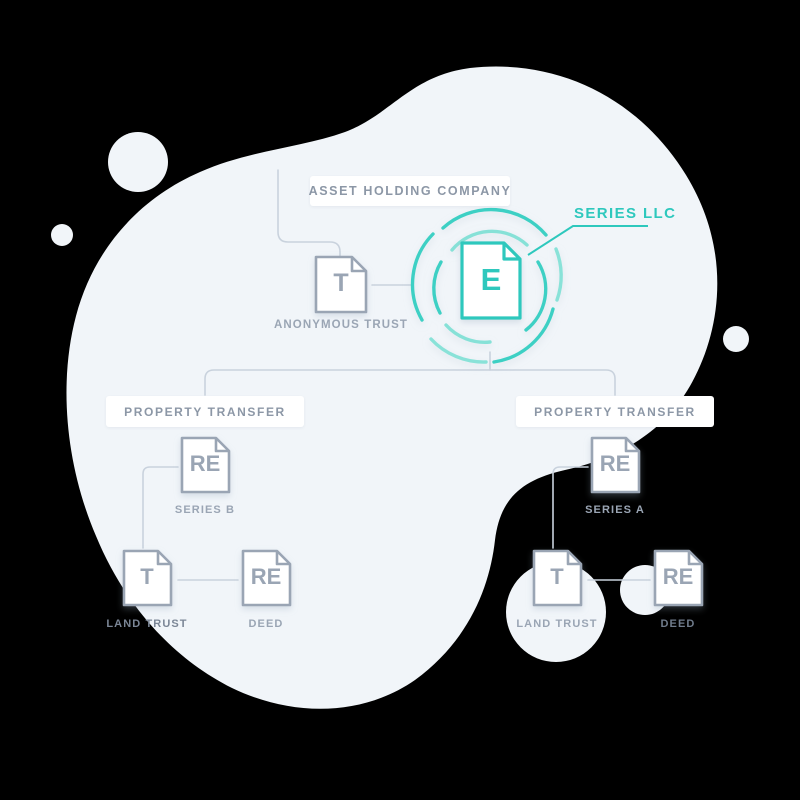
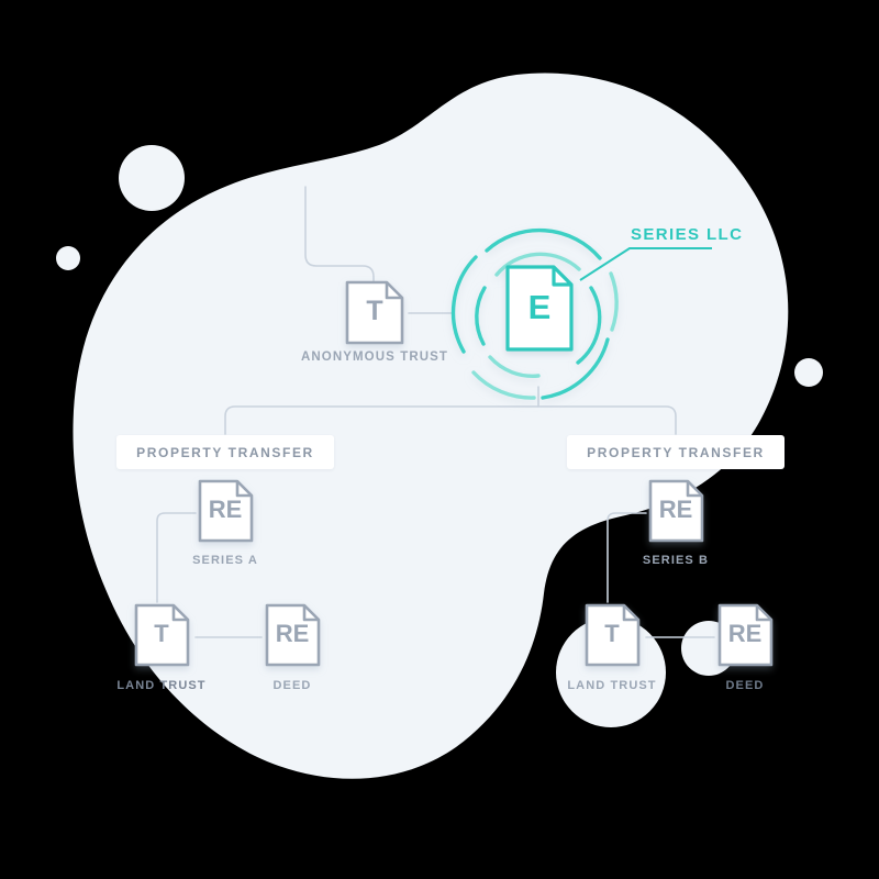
  T
  ANONYMOUS TRUST
  E
  RE
- SERIES B
+ SERIES A
  RE
- SERIES A
+ SERIES B
  T
  LAND TRUST
  RE
  DEED
  T
  LAND TRUST
  RE
  DEED
- ASSET HOLDING COMPANY
  PROPERTY TRANSFER
  PROPERTY TRANSFER
  SERIES LLC
